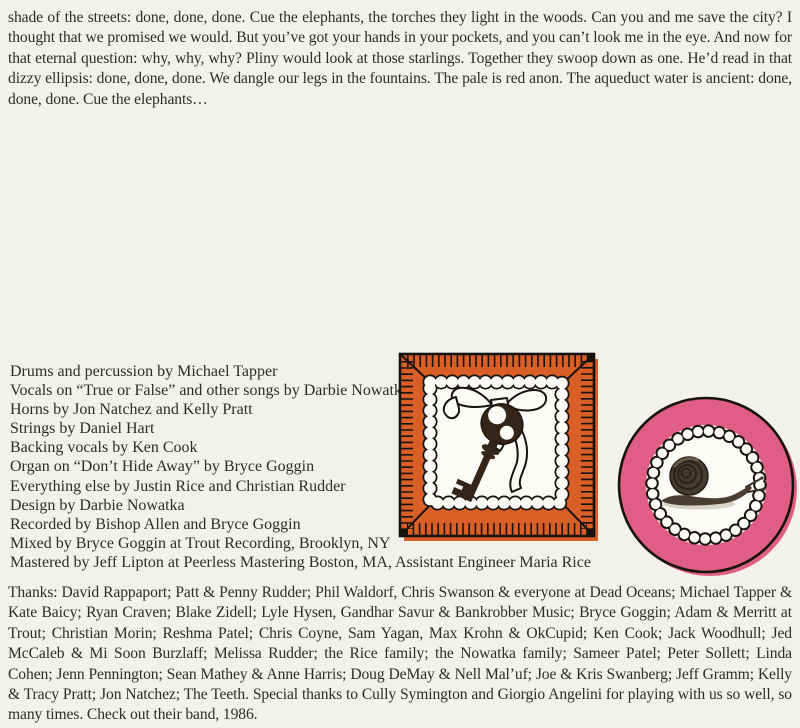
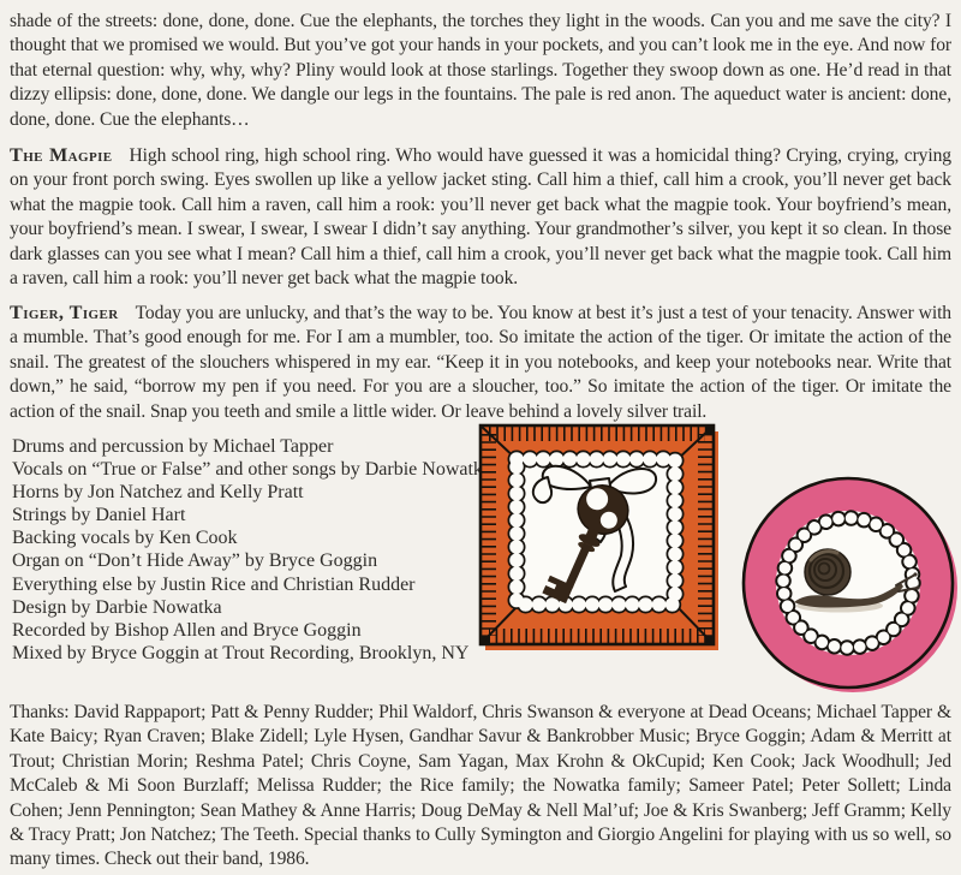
  shade of the streets: done, done, done. Cue the elephants, the torches they light in the woods. Can you and me save the city? I thought that we promised we would. But you’ve got your hands in your pockets, and you can’t look me in the eye. And now for that eternal question: why, why, why? Pliny would look at those starlings. Together they swoop down as one. He’d read in that dizzy ellipsis: done, done, done. We dangle our legs in the fountains. The pale is red anon. The aqueduct water is ancient: done, done, done. Cue the elephants…
+ The Magpie High school ring, high school ring. Who would have guessed it was a homicidal thing? Crying, crying, crying on your front porch swing. Eyes swollen up like a yellow jacket sting. Call him a thief, call him a crook, you’ll never get back what the magpie took. Call him a raven, call him a rook: you’ll never get back what the magpie took. Your boyfriend’s mean, your boyfriend’s mean. I swear, I swear, I swear I didn’t say anything. Your grandmother’s silver, you kept it so clean. In those dark glasses can you see what I mean? Call him a thief, call him a crook, you’ll never get back what the magpie took. Call him a raven, call him a rook: you’ll never get back what the magpie took.
+ Tiger, Tiger Today you are unlucky, and that’s the way to be. You know at best it’s just a test of your tenacity. Answer with a mumble. That’s good enough for me. For I am a mumbler, too. So imitate the action of the tiger. Or imitate the action of the snail. The greatest of the slouchers whispered in my ear. “Keep it in you notebooks, and keep your notebooks near. Write that down,” he said, “borrow my pen if you need. For you are a sloucher, too.” So imitate the action of the tiger. Or imitate the action of the snail. Snap you teeth and smile a little wider. Or leave behind a lovely silver trail.
  Drums and percussion by Michael Tapper
  Vocals on “True or False” and other songs by Darbie Nowatk
  Horns by Jon Natchez and Kelly Pratt
  Strings by Daniel Hart
  Backing vocals by Ken Cook
  Organ on “Don’t Hide Away” by Bryce Goggin
  Everything else by Justin Rice and Christian Rudder
  Design by Darbie Nowatka
  Recorded by Bishop Allen and Bryce Goggin
  Mixed by Bryce Goggin at Trout Recording, Brooklyn, NY
- Mastered by Jeff Lipton at Peerless Mastering Boston, MA, Assistant Engineer Maria Rice
  Thanks: David Rappaport; Patt & Penny Rudder; Phil Waldorf, Chris Swanson & everyone at Dead Oceans; Michael Tapper & Kate Baicy; Ryan Craven; Blake Zidell; Lyle Hysen, Gandhar Savur & Bankrobber Music; Bryce Goggin; Adam & Merritt at Trout; Christian Morin; Reshma Patel; Chris Coyne, Sam Yagan, Max Krohn & OkCupid; Ken Cook; Jack Woodhull; Jed McCaleb & Mi Soon Burzlaff; Melissa Rudder; the Rice family; the Nowatka family; Sameer Patel; Peter Sollett; Linda Cohen; Jenn Pennington; Sean Mathey & Anne Harris; Doug DeMay & Nell Mal’uf; Joe & Kris Swanberg; Jeff Gramm; Kelly & Tracy Pratt; Jon Natchez; The Teeth. Special thanks to Cully Symington and Giorgio Angelini for playing with us so well, so many times. Check out their band, 1986.
